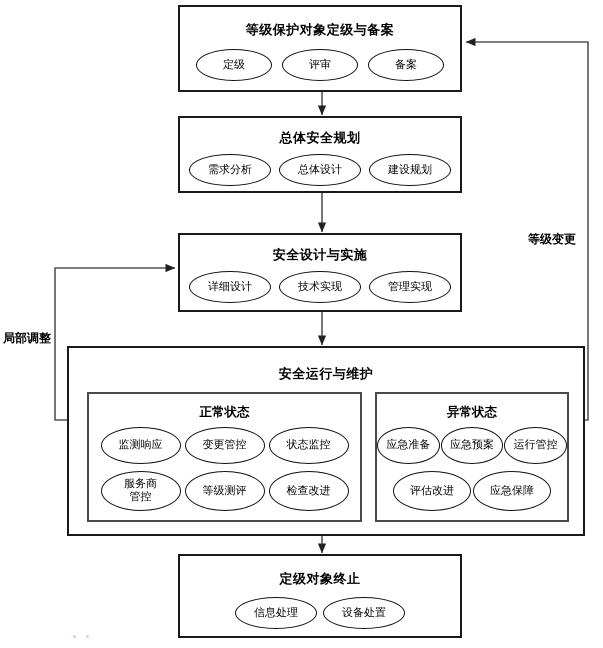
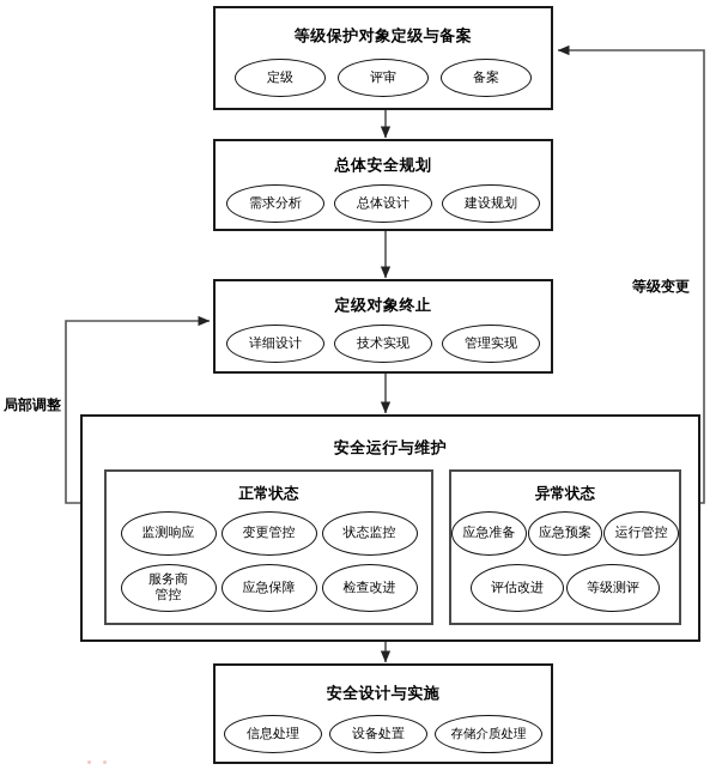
  等级保护对象定级与备案
  定级
  评审
  备案
  总体安全规划
  需求分析
  总体设计
  建设规划
- 安全设计与实施
+ 定级对象终止
  详细设计
  技术实现
  管理实现
  安全运行与维护
  正常状态
  监测响应
  变更管控
  状态监控
  服务商
  管控
- 等级测评
+ 应急保障
  检查改进
  异常状态
  应急准备
  应急预案
  运行管控
  评估改进
- 应急保障
+ 等级测评
- 定级对象终止
+ 安全设计与实施
  信息处理
  设备处置
+ 存储介质处理
  局部调整
  等级变更
